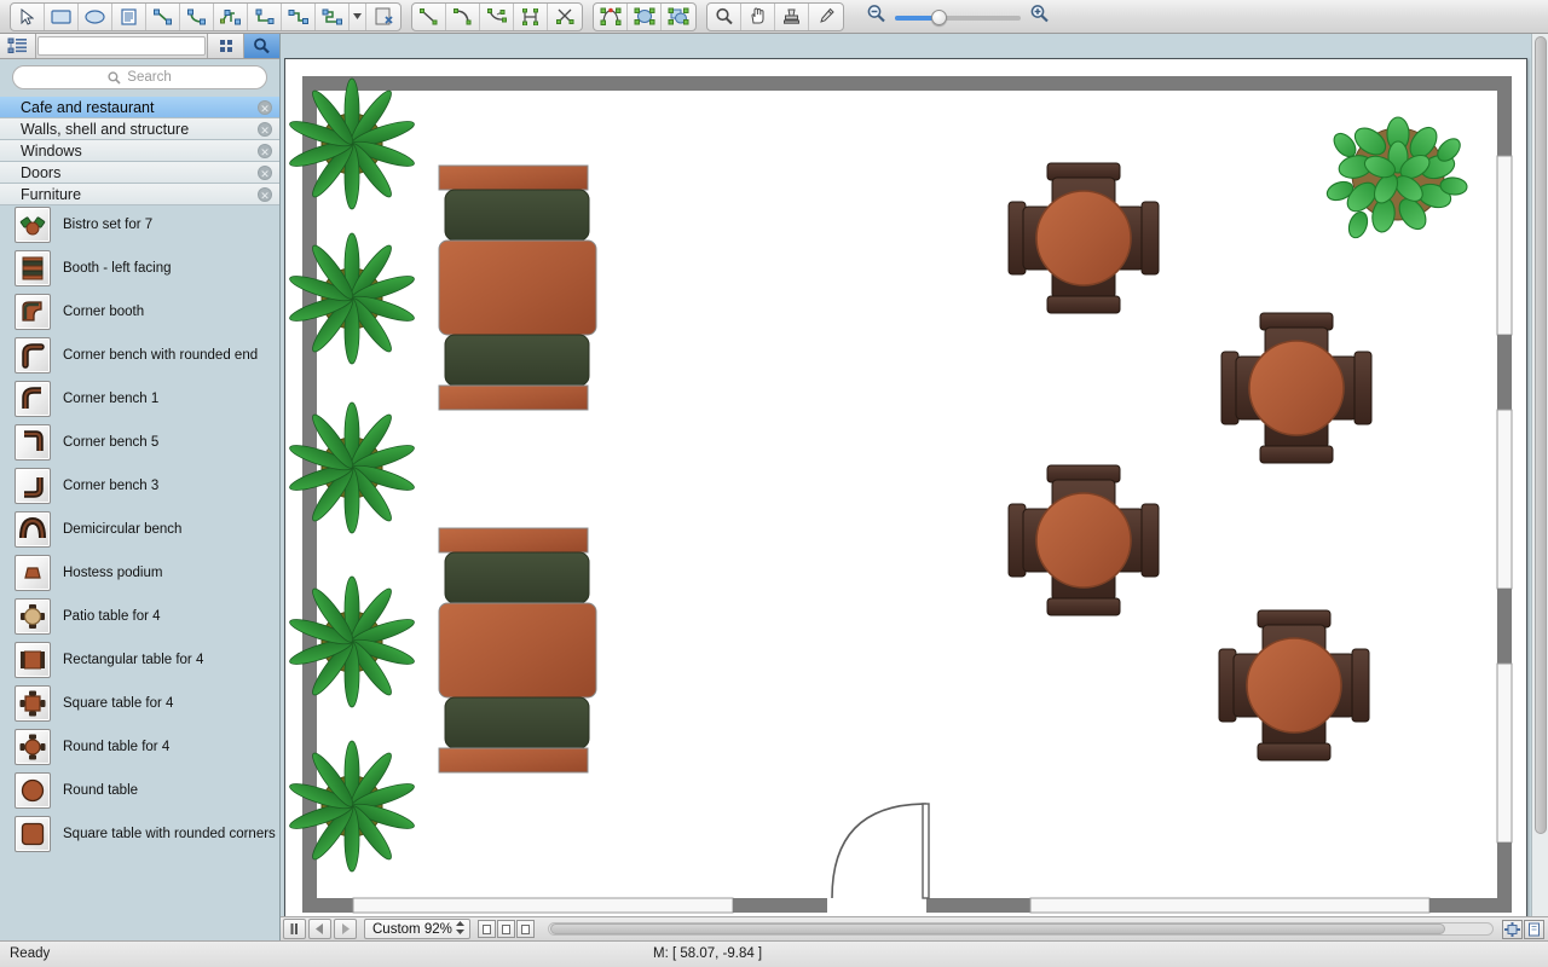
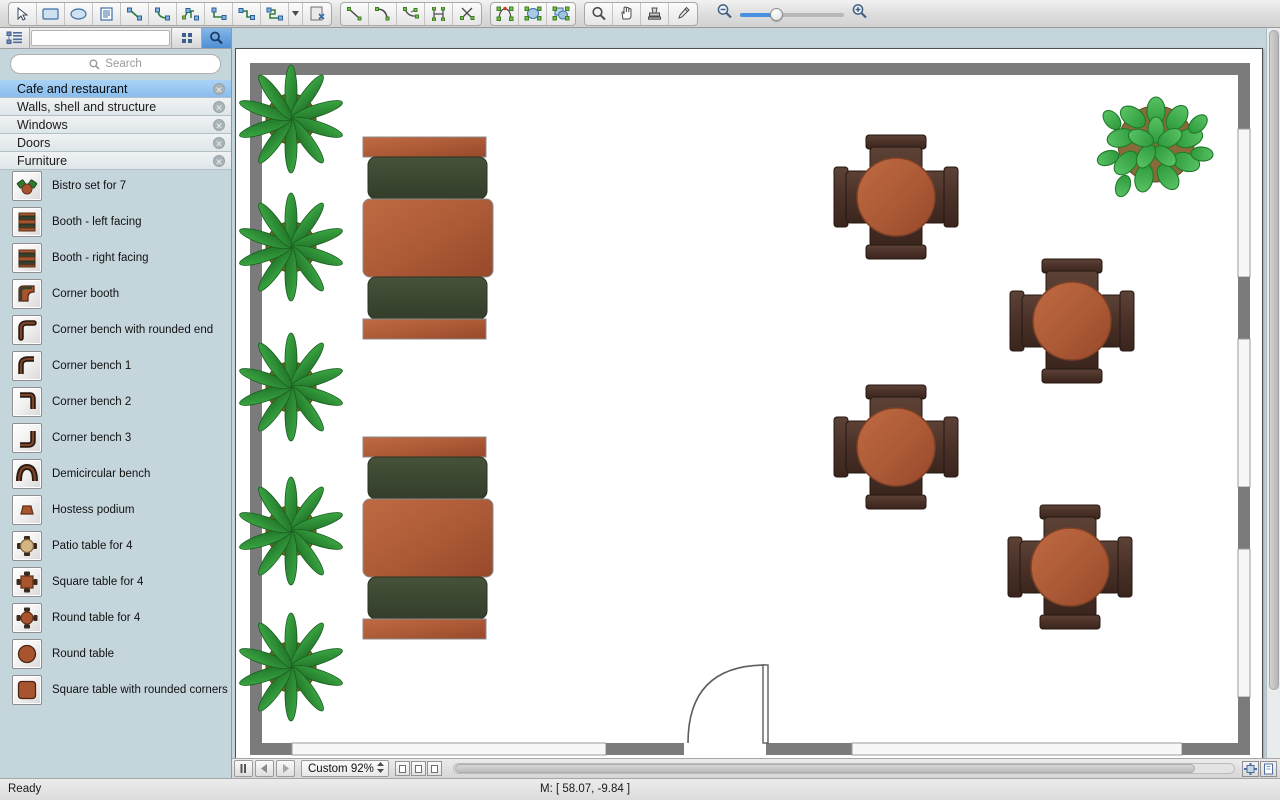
  Search
  Cafe and restaurant
  ✕
  Walls, shell and structure
  ✕
  Windows
  ✕
  Doors
  ✕
  Furniture
  ✕
  Bistro set for 7
  Booth - left facing
+ Booth - right facing
  Corner booth
  Corner bench with rounded end
  Corner bench 1
- Corner bench 5
+ Corner bench 2
  Corner bench 3
  Demicircular bench
  Hostess podium
  Patio table for 4
- Rectangular table for 4
  Square table for 4
  Round table for 4
  Round table
  Square table with rounded corners
  Custom 92%
  Ready
  M: [ 58.07, -9.84 ]
